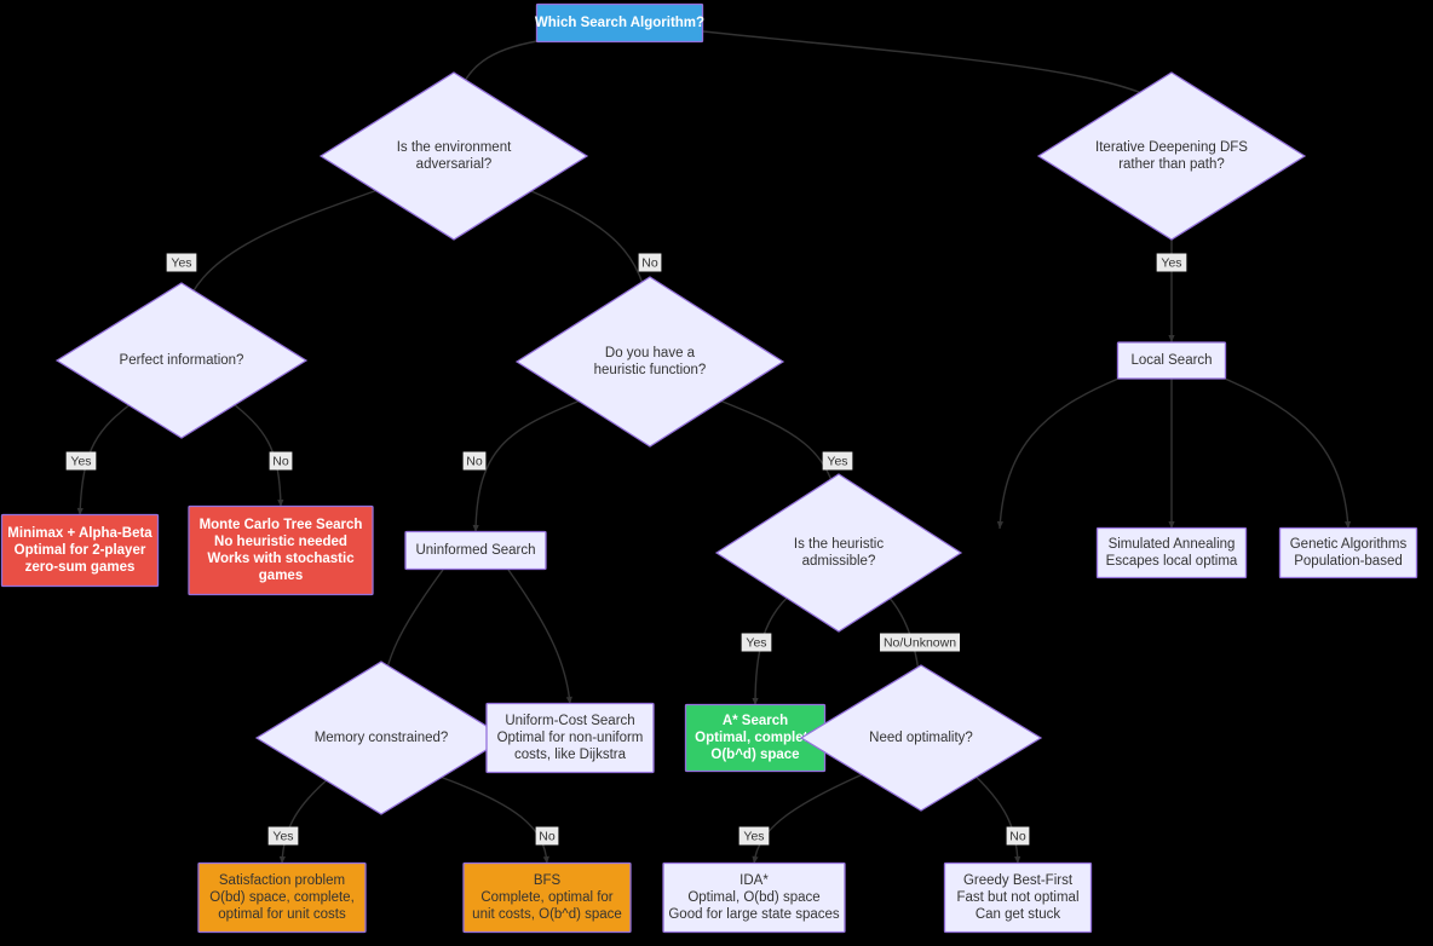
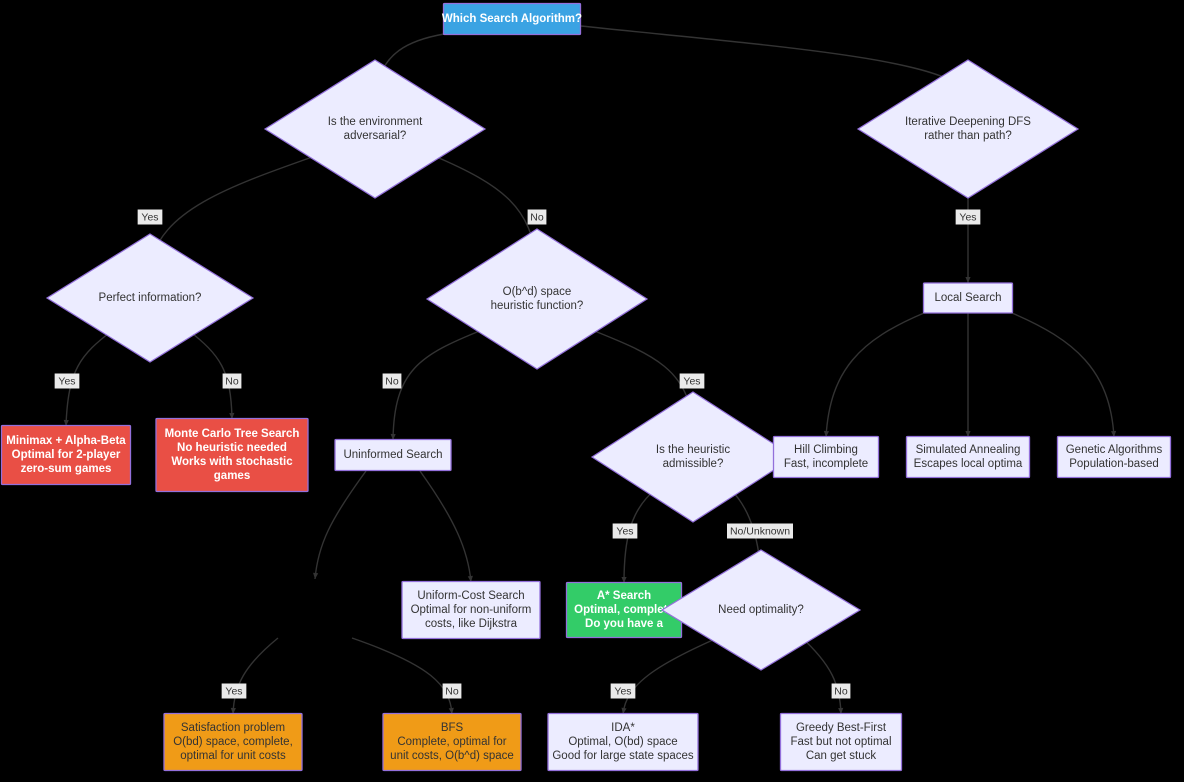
  Which Search Algorithm?
  Is the environment
  adversarial?
  Iterative Deepening DFS
  rather than path?
  Perfect information?
- Do you have a
+ O(b^d) space
  heuristic function?
  Local Search
  Minimax + Alpha-Beta
  Optimal for 2-player
  zero-sum games
  Monte Carlo Tree Search
  No heuristic needed
  Works with stochastic
  games
  Uninformed Search
  Is the heuristic
  admissible?
+ Hill Climbing
+ Fast, incomplete
  Simulated Annealing
  Escapes local optima
  Genetic Algorithms
  Population-based
- Memory constrained?
  Uniform-Cost Search
  Optimal for non-uniform
  costs, like Dijkstra
  A* Search
  Optimal, comple
- O(b^d) space
+ Do you have a
  Need optimality?
  Satisfaction problem
  O(bd) space, complete,
  optimal for unit costs
  BFS
  Complete, optimal for
  unit costs, O(b^d) space
  IDA*
  Optimal, O(bd) space
  Good for large state spaces
  Greedy Best-First
  Fast but not optimal
  Can get stuck
  Yes
  No
  Yes
  Yes
  No
  No
  Yes
  Yes
  No/Unknown
  Yes
  No
  Yes
  No
